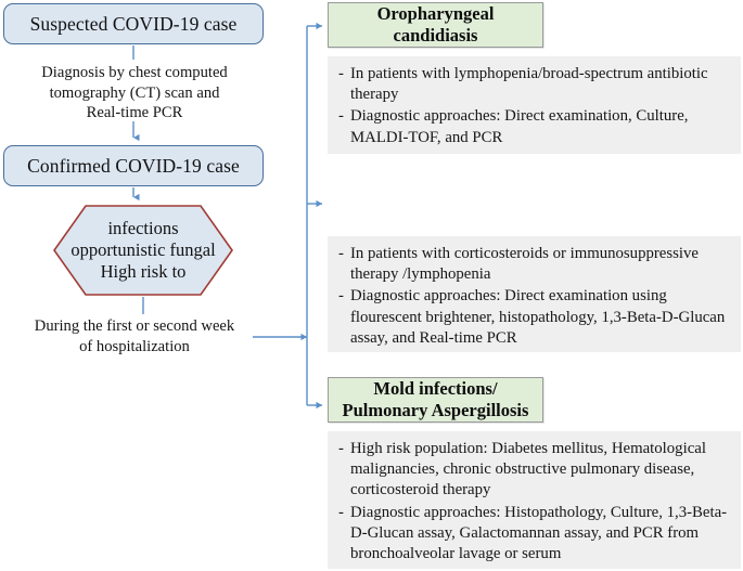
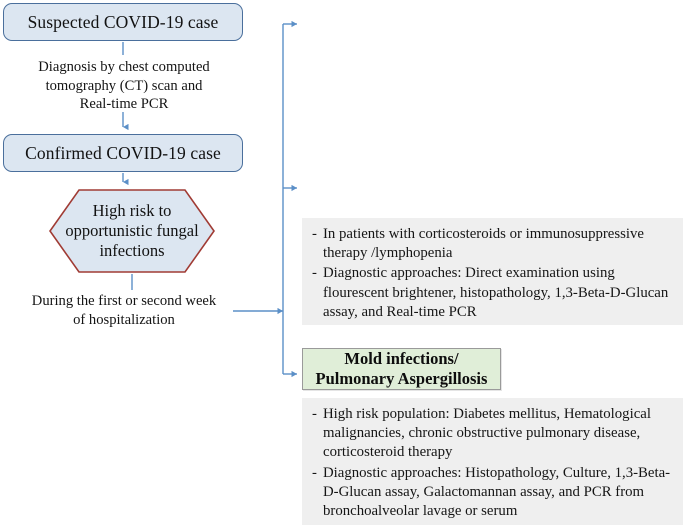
  Suspected COVID-19 case
  Diagnosis by chest computed
  tomography (CT) scan and
  Real-time PCR
  Confirmed COVID-19 case
- infections
+ High risk to
  opportunistic fungal
- High risk to
+ infections
  During the first or second week
  of hospitalization
- Oropharyngeal
- candidiasis
- In patients with lymphopenia/broad-spectrum antibiotic therapy
- Diagnostic approaches: Direct examination, Culture, MALDI-TOF, and PCR
  In patients with corticosteroids or immunosuppressive therapy /lymphopenia
  Diagnostic approaches: Direct examination using flourescent brightener, histopathology, 1,3-Beta-D-Glucan assay, and Real-time PCR
  Mold infections/
  Pulmonary Aspergillosis
  High risk population: Diabetes mellitus, Hematological malignancies, chronic obstructive pulmonary disease, corticosteroid therapy
  Diagnostic approaches: Histopathology, Culture, 1,3-Beta-D-Glucan assay, Galactomannan assay, and PCR from bronchoalveolar lavage or serum
